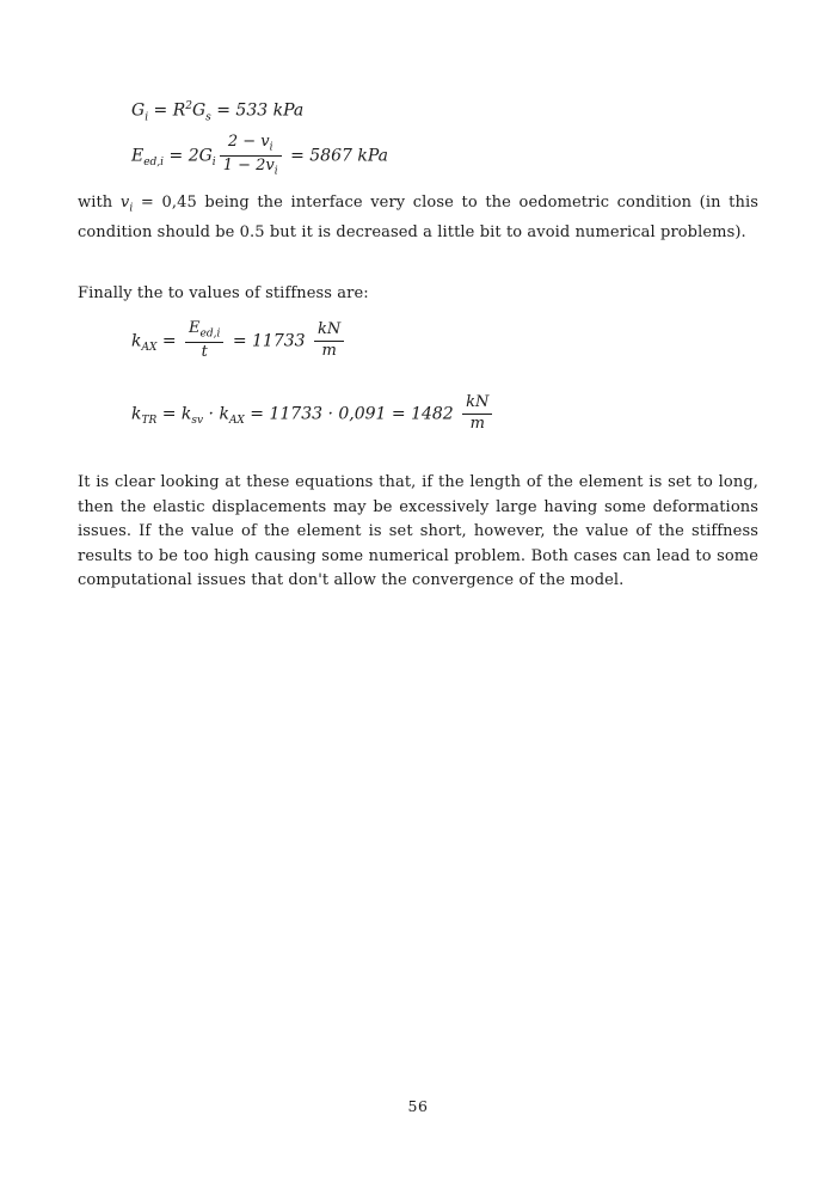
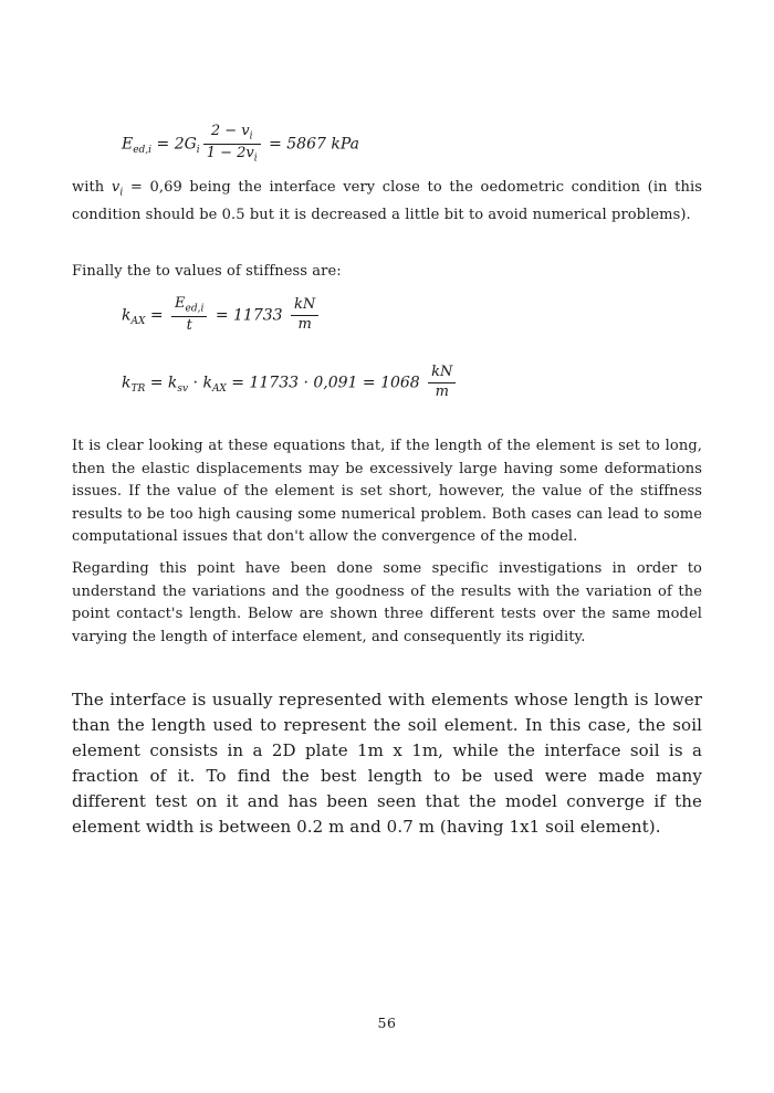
- Gi = R2Gs = 533 kPa
  Eed,i = 2Gi
  2 − vi
  1 − 2vi
  = 5867 kPa
- with vi = 0,45 being the interface very close to the oedometric condition (in this condition should be 0.5 but it is decreased a little bit to avoid numerical problems).
+ with vi = 0,69 being the interface very close to the oedometric condition (in this condition should be 0.5 but it is decreased a little bit to avoid numerical problems).
  Finally the to values of stiffness are:
  kAX =
  Eed,i
  t
  = 11733
  kN
  m
- kTR = ksv · kAX = 11733 · 0,091 = 1482
+ kTR = ksv · kAX = 11733 · 0,091 = 1068
  kN
  m
  It is clear looking at these equations that, if the length of the element is set to long, then the elastic displacements may be excessively large having some deformations issues. If the value of the element is set short, however, the value of the stiffness results to be too high causing some numerical problem. Both cases can lead to some computational issues that don't allow the convergence of the model.
+ Regarding this point have been done some specific investigations in order to understand the variations and the goodness of the results with the variation of the point contact's length. Below are shown three different tests over the same model varying the length of interface element, and consequently its rigidity.
+ The interface is usually represented with elements whose length is lower than the length used to represent the soil element. In this case, the soil element consists in a 2D plate 1m x 1m, while the interface soil is a fraction of it. To find the best length to be used were made many different test on it and has been seen that the model converge if the element width is between 0.2 m and 0.7 m (having 1x1 soil element).
  56
